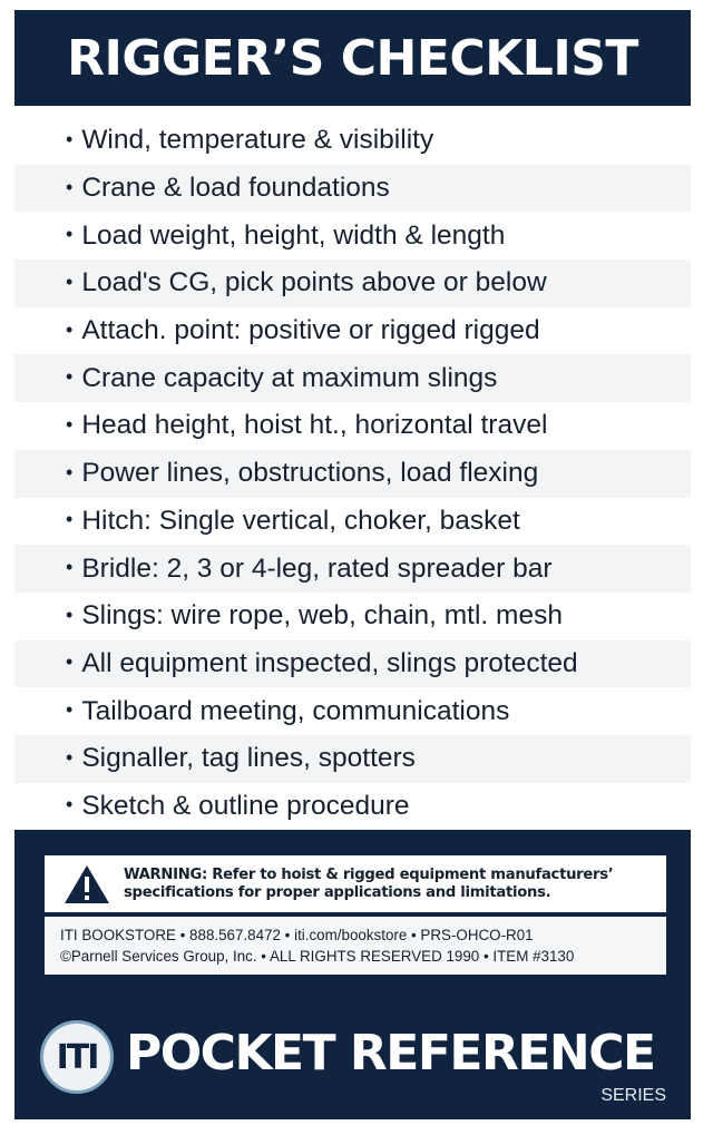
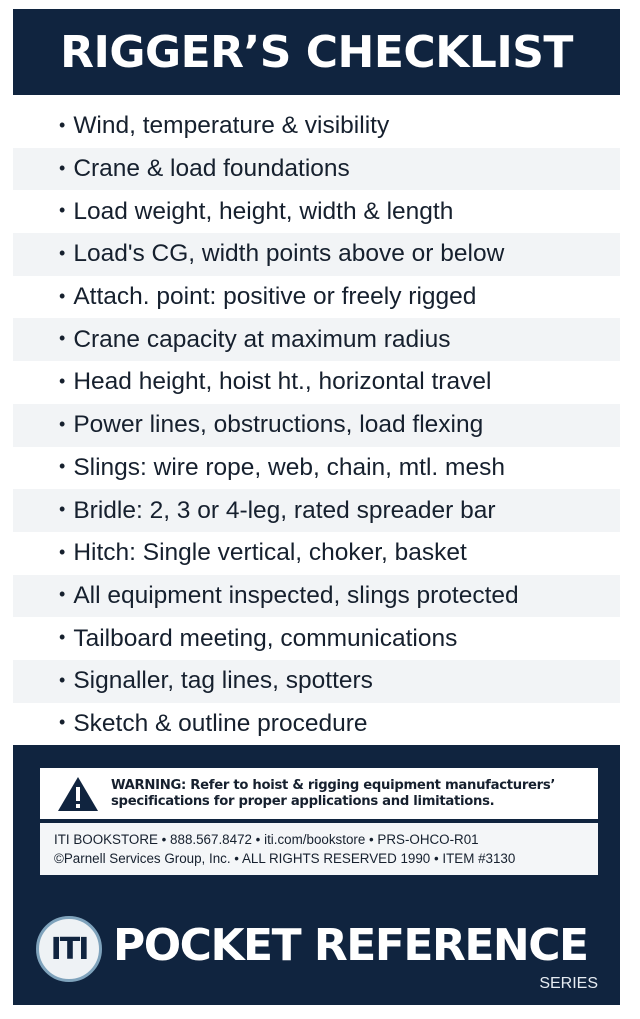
  RIGGER’S CHECKLIST
  •
  Wind, temperature & visibility
  •
  Crane & load foundations
  •
  Load weight, height, width & length
  •
- Load's CG, pick points above or below
+ Load's CG, width points above or below
  •
- Attach. point: positive or rigged rigged
+ Attach. point: positive or freely rigged
  •
- Crane capacity at maximum slings
+ Crane capacity at maximum radius
  •
  Head height, hoist ht., horizontal travel
  •
  Power lines, obstructions, load flexing
  •
- Hitch: Single vertical, choker, basket
+ Slings: wire rope, web, chain, mtl. mesh
  •
  Bridle: 2, 3 or 4-leg, rated spreader bar
  •
- Slings: wire rope, web, chain, mtl. mesh
+ Hitch: Single vertical, choker, basket
  •
  All equipment inspected, slings protected
  •
  Tailboard meeting, communications
  •
  Signaller, tag lines, spotters
  •
  Sketch & outline procedure
- WARNING: Refer to hoist & rigged equipment manufacturers’
+ WARNING: Refer to hoist & rigging equipment manufacturers’
  specifications for proper applications and limitations.
  ITI BOOKSTORE • 888.567.8472 • iti.com/bookstore • PRS-OHCO-R01
  ©Parnell Services Group, Inc. • ALL RIGHTS RESERVED 1990 • ITEM #3130
  ITI
  POCKET REFERENCE
  SERIES
